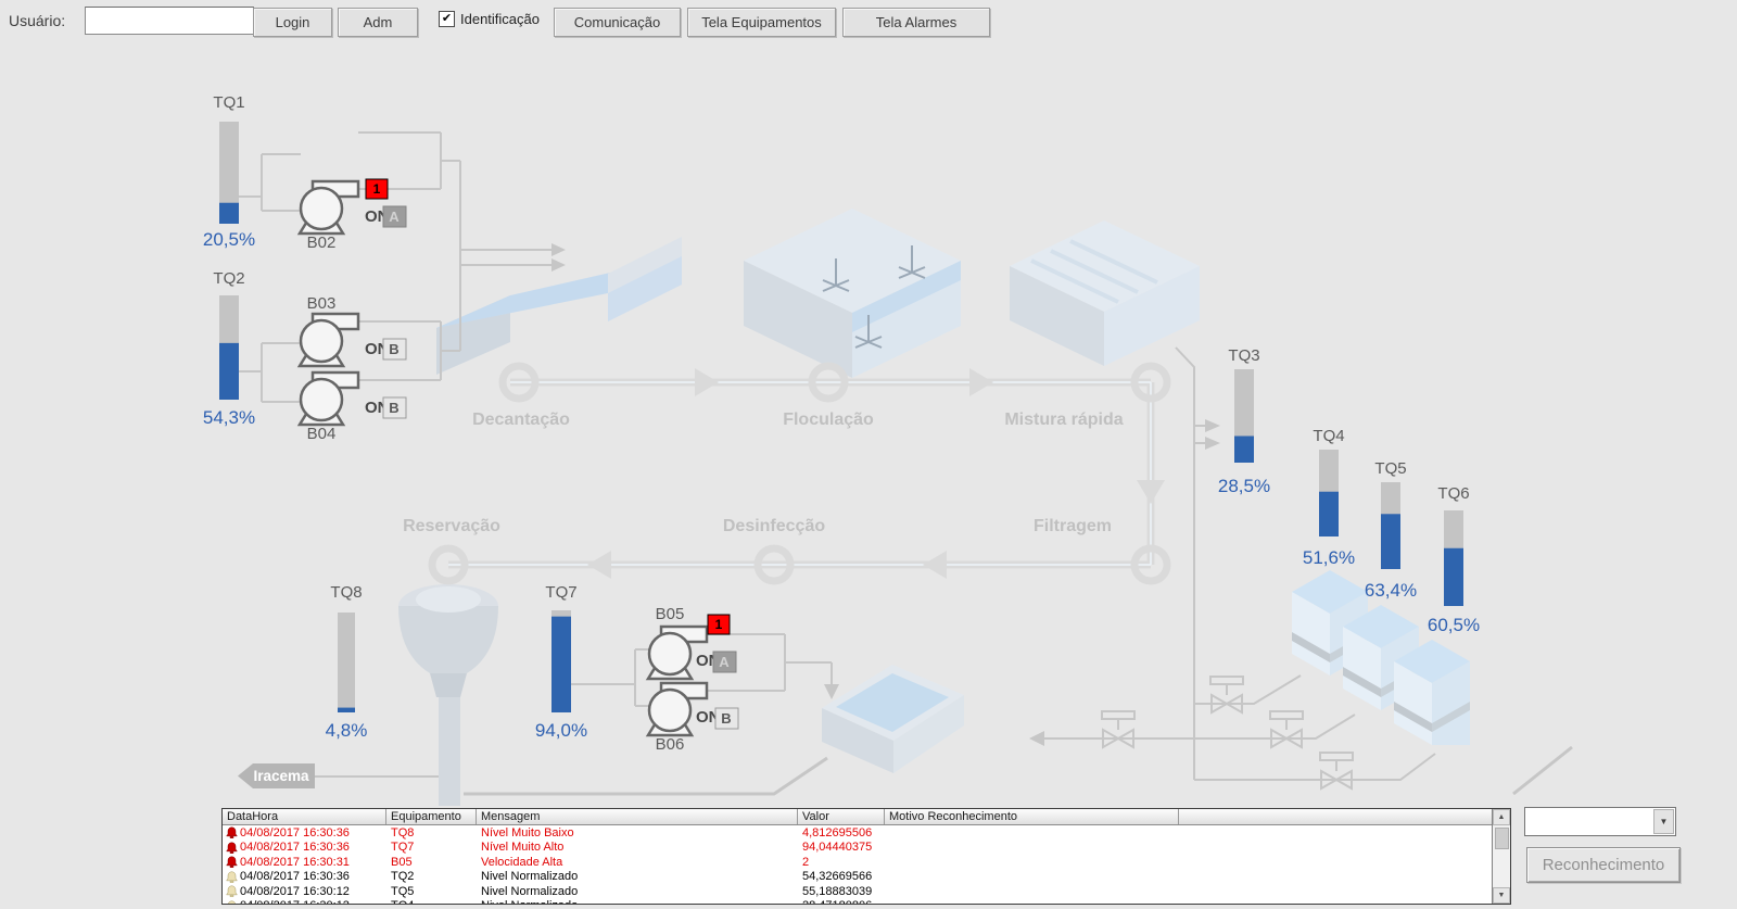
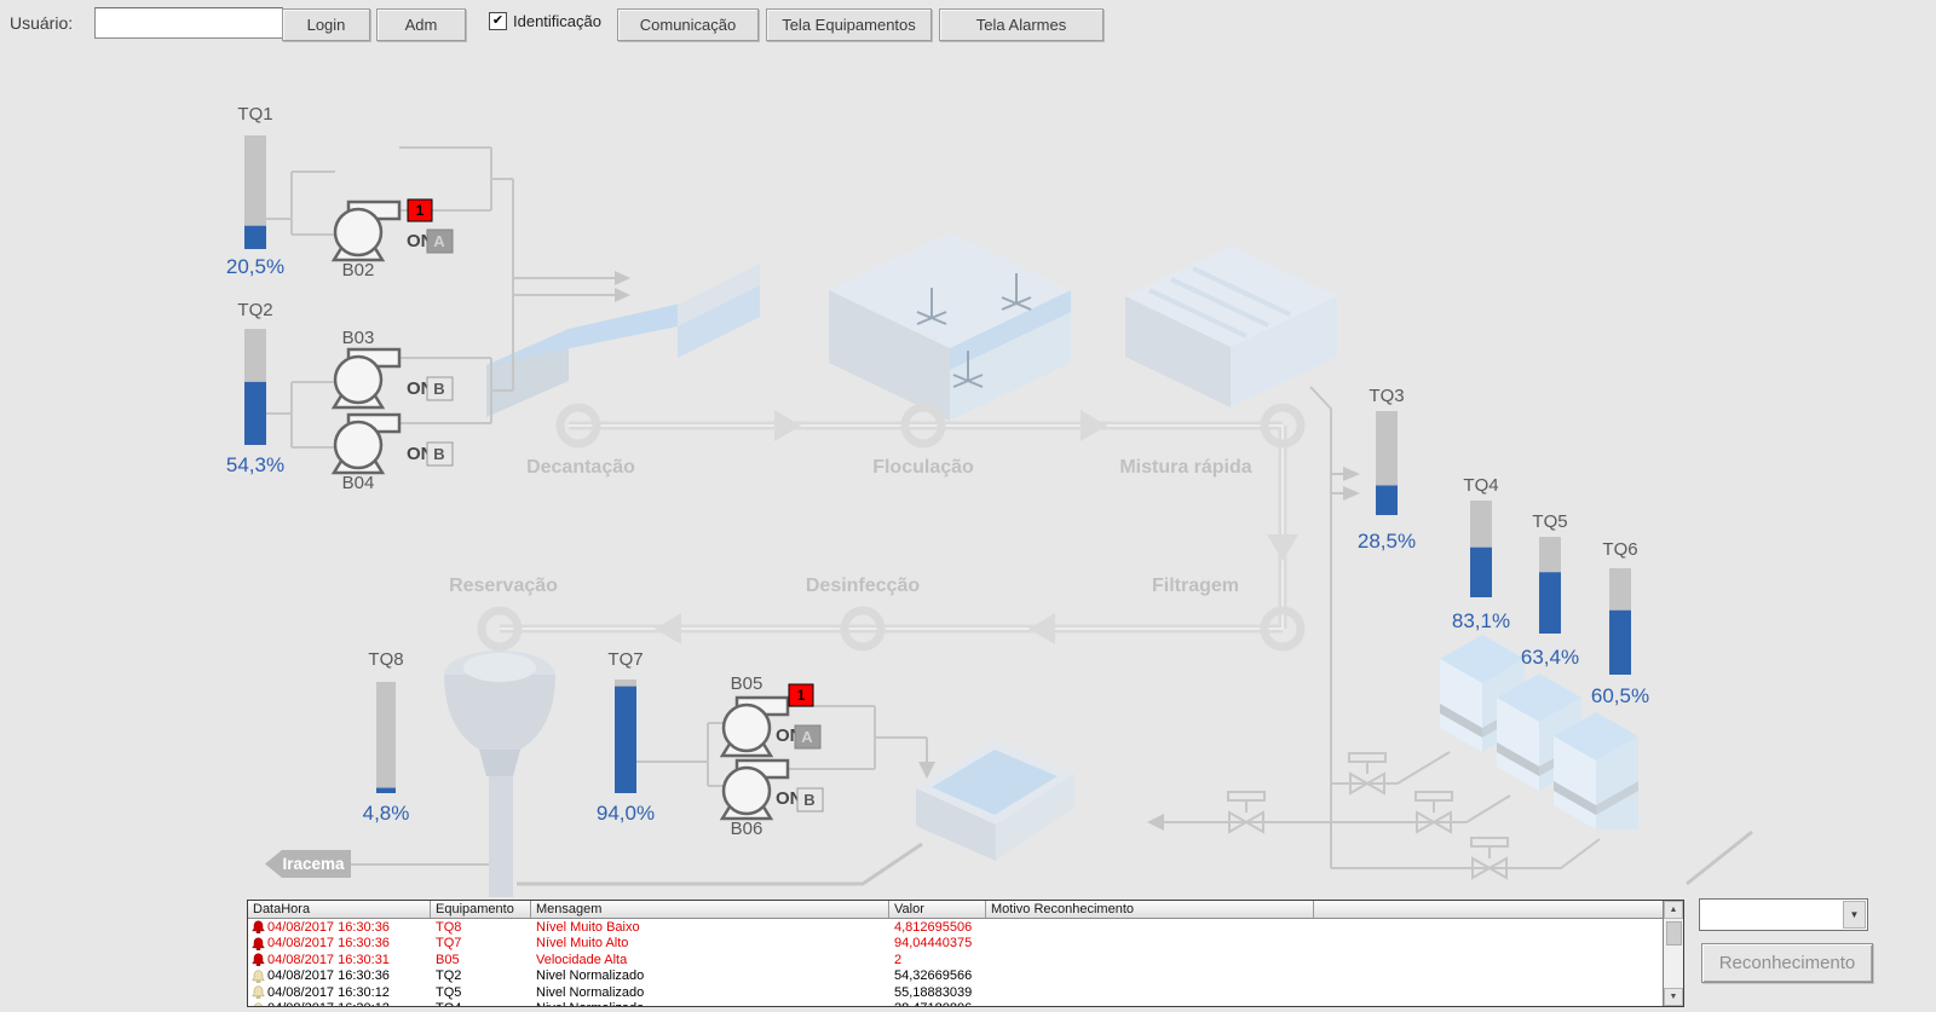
  Decantação
  Floculação
  Mistura rápida
  Filtragem
  Desinfecção
  Reservação
  TQ1
  20,5%
  TQ2
  54,3%
  TQ3
  28,5%
  TQ4
- 51,6%
+ 83,1%
  TQ5
  63,4%
  TQ6
  60,5%
  TQ7
  94,0%
  TQ8
  4,8%
  1
  A
  B02
  B03
  B
  B
  B04
  B05
  1
  A
  ON
  B
  B06
  Iracema
  Usuário:
  Login
  Adm
  ✔
  Identificação
  Comunicação
  Tela Equipamentos
  Tela Alarmes
  DataHora
  Equipamento
  Mensagem
  Valor
  Motivo Reconhecimento
  04/08/2017 16:30:36
  TQ8
  Nível Muito Baixo
  4,812695506
  04/08/2017 16:30:36
  TQ7
  Nível Muito Alto
  94,04440375
  04/08/2017 16:30:31
  B05
  Velocidade Alta
  2
  04/08/2017 16:30:36
  TQ2
  Nivel Normalizado
  54,32669566
  04/08/2017 16:30:12
  TQ5
  Nivel Normalizado
  55,18883039
  ▼
  Reconhecimento
